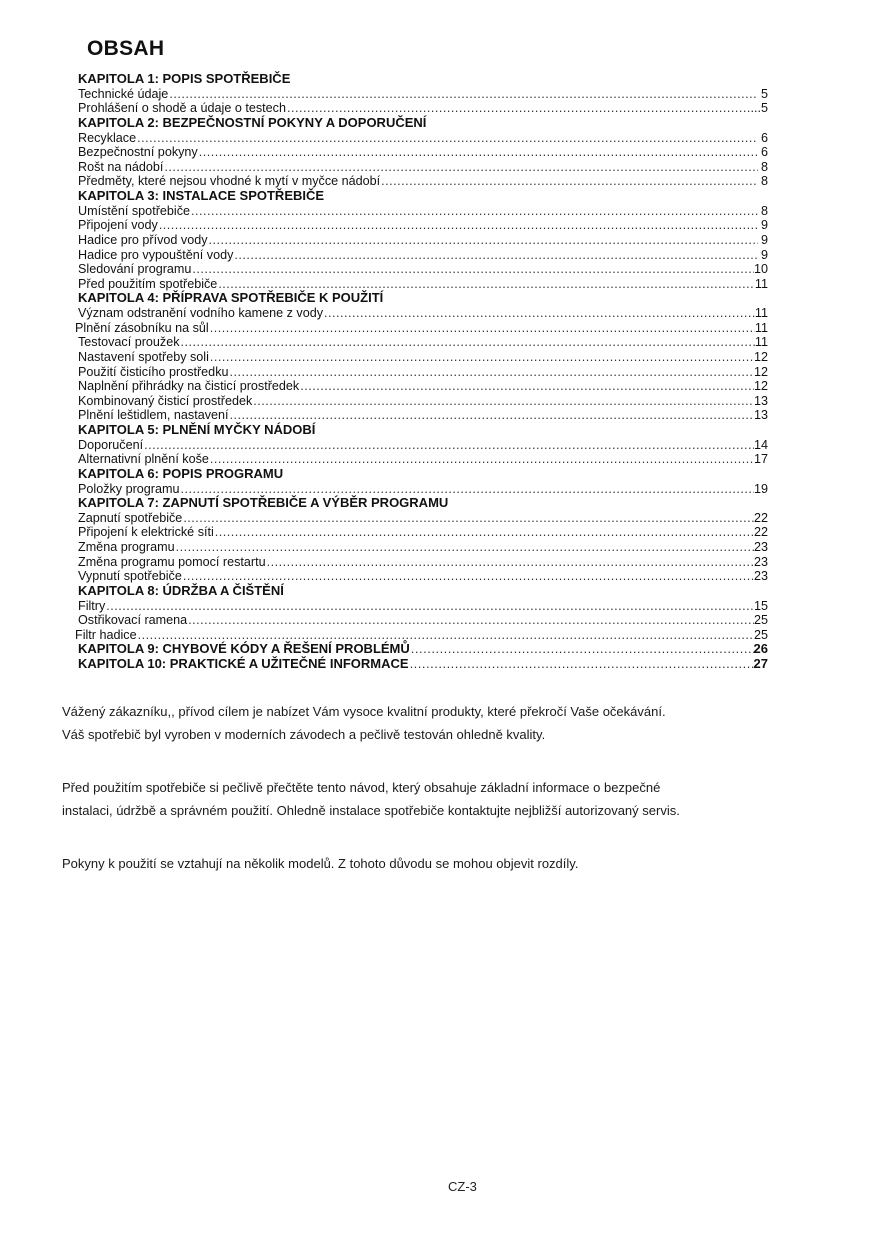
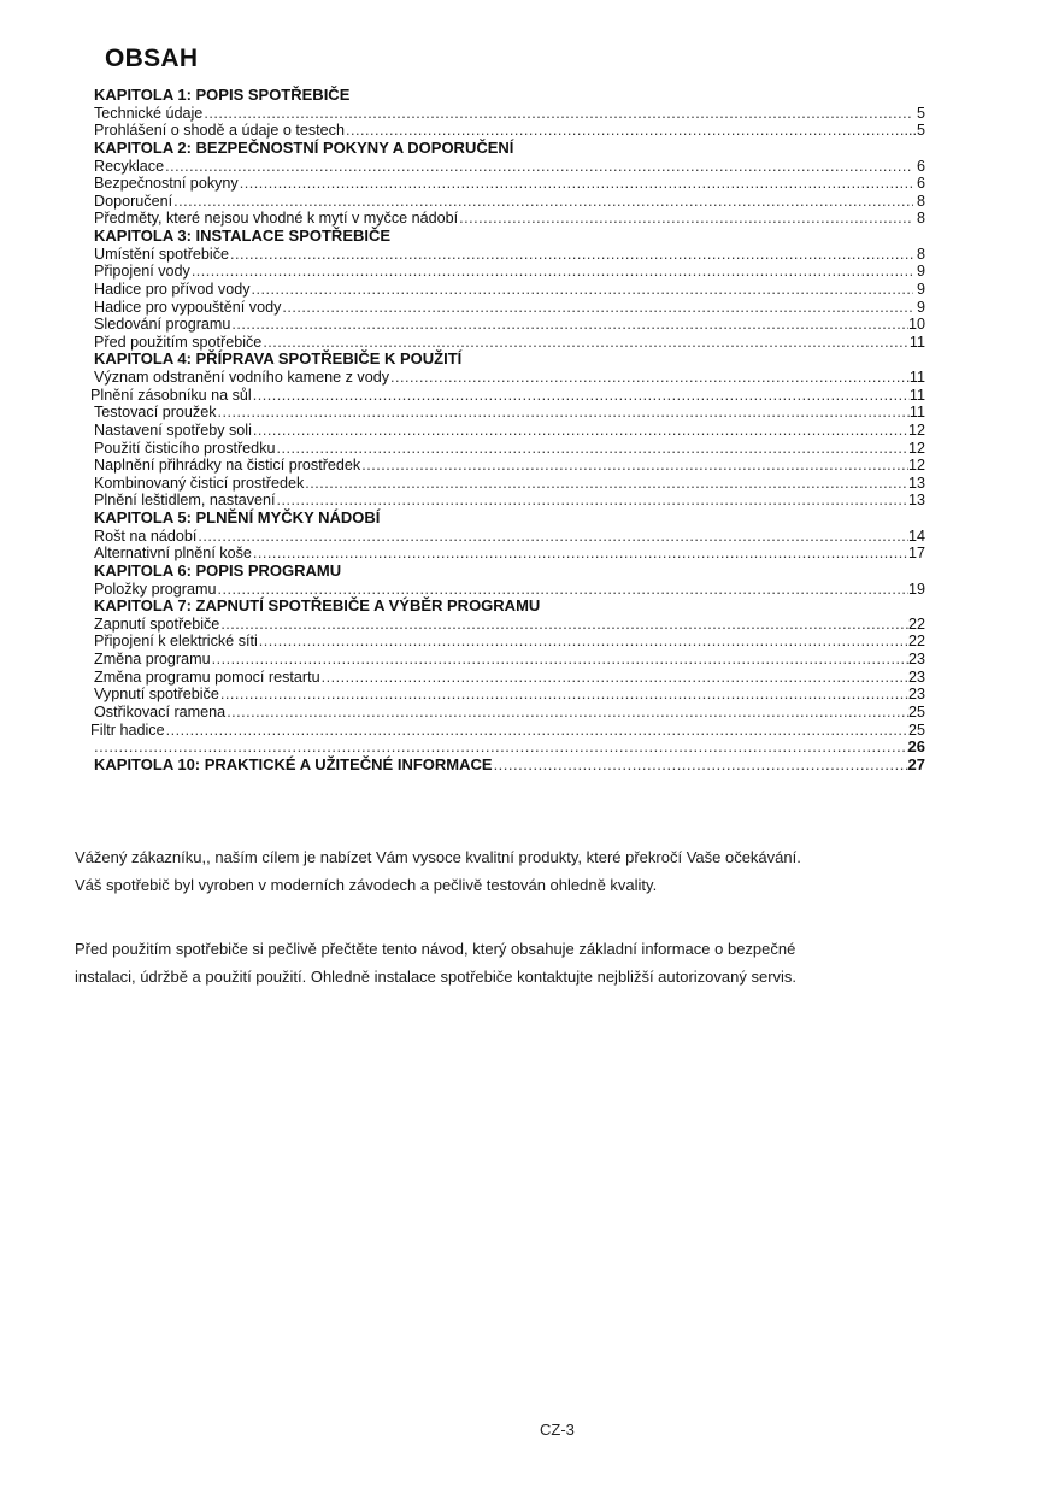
  OBSAH
  KAPITOLA 1: POPIS SPOTŘEBIČE
  Technické údaje
  5
  Prohlášení o shodě a údaje o testech
  ...5
  KAPITOLA 2: BEZPEČNOSTNÍ POKYNY A DOPORUČENÍ
  Recyklace
  6
  Bezpečnostní pokyny
  6
- Rošt na nádobí
+ Doporučení
  8
  Předměty, které nejsou vhodné k mytí v myčce nádobí
  8
  KAPITOLA 3: INSTALACE SPOTŘEBIČE
  Umístění spotřebiče
  8
  Připojení vody
  9
  Hadice pro přívod vody
  9
  Hadice pro vypouštění vody
  9
  Sledování programu
  10
  Před použitím spotřebiče
  11
  KAPITOLA 4: PŘÍPRAVA SPOTŘEBIČE K POUŽITÍ
  Význam odstranění vodního kamene z vody
  11
  Plnění zásobníku na sůl
  11
  Testovací proužek
  11
  Nastavení spotřeby soli
  12
  Použití čisticího prostředku
  12
  Naplnění přihrádky na čisticí prostředek
  12
  Kombinovaný čisticí prostředek
  13
  Plnění leštidlem, nastavení
  13
  KAPITOLA 5: PLNĚNÍ MYČKY NÁDOBÍ
- Doporučení
+ Rošt na nádobí
  14
  Alternativní plnění koše
  17
  KAPITOLA 6: POPIS PROGRAMU
  Položky programu
  19
  KAPITOLA 7: ZAPNUTÍ SPOTŘEBIČE A VÝBĚR PROGRAMU
  Zapnutí spotřebiče
  22
  Připojení k elektrické síti
  22
  Změna programu
  23
  Změna programu pomocí restartu
  23
  Vypnutí spotřebiče
  23
- KAPITOLA 8: ÚDRŽBA A ČIŠTĚNÍ
- Filtry
- 15
  Ostřikovací ramena
  25
  Filtr hadice
  25
- KAPITOLA 9: CHYBOVÉ KÓDY A ŘEŠENÍ PROBLÉMŮ
  26
  KAPITOLA 10: PRAKTICKÉ A UŽITEČNÉ INFORMACE
  27
- Vážený zákazníku,, přívod cílem je nabízet Vám vysoce kvalitní produkty, které překročí Vaše očekávání.
+ Vážený zákazníku,, naším cílem je nabízet Vám vysoce kvalitní produkty, které překročí Vaše očekávání.
  Váš spotřebič byl vyroben v moderních závodech a pečlivě testován ohledně kvality.
  Před použitím spotřebiče si pečlivě přečtěte tento návod, který obsahuje základní informace o bezpečné
- instalaci, údržbě a správném použití. Ohledně instalace spotřebiče kontaktujte nejbližší autorizovaný servis.
+ instalaci, údržbě a použití použití. Ohledně instalace spotřebiče kontaktujte nejbližší autorizovaný servis.
- Pokyny k použití se vztahují na několik modelů. Z tohoto důvodu se mohou objevit rozdíly.
  CZ-3
